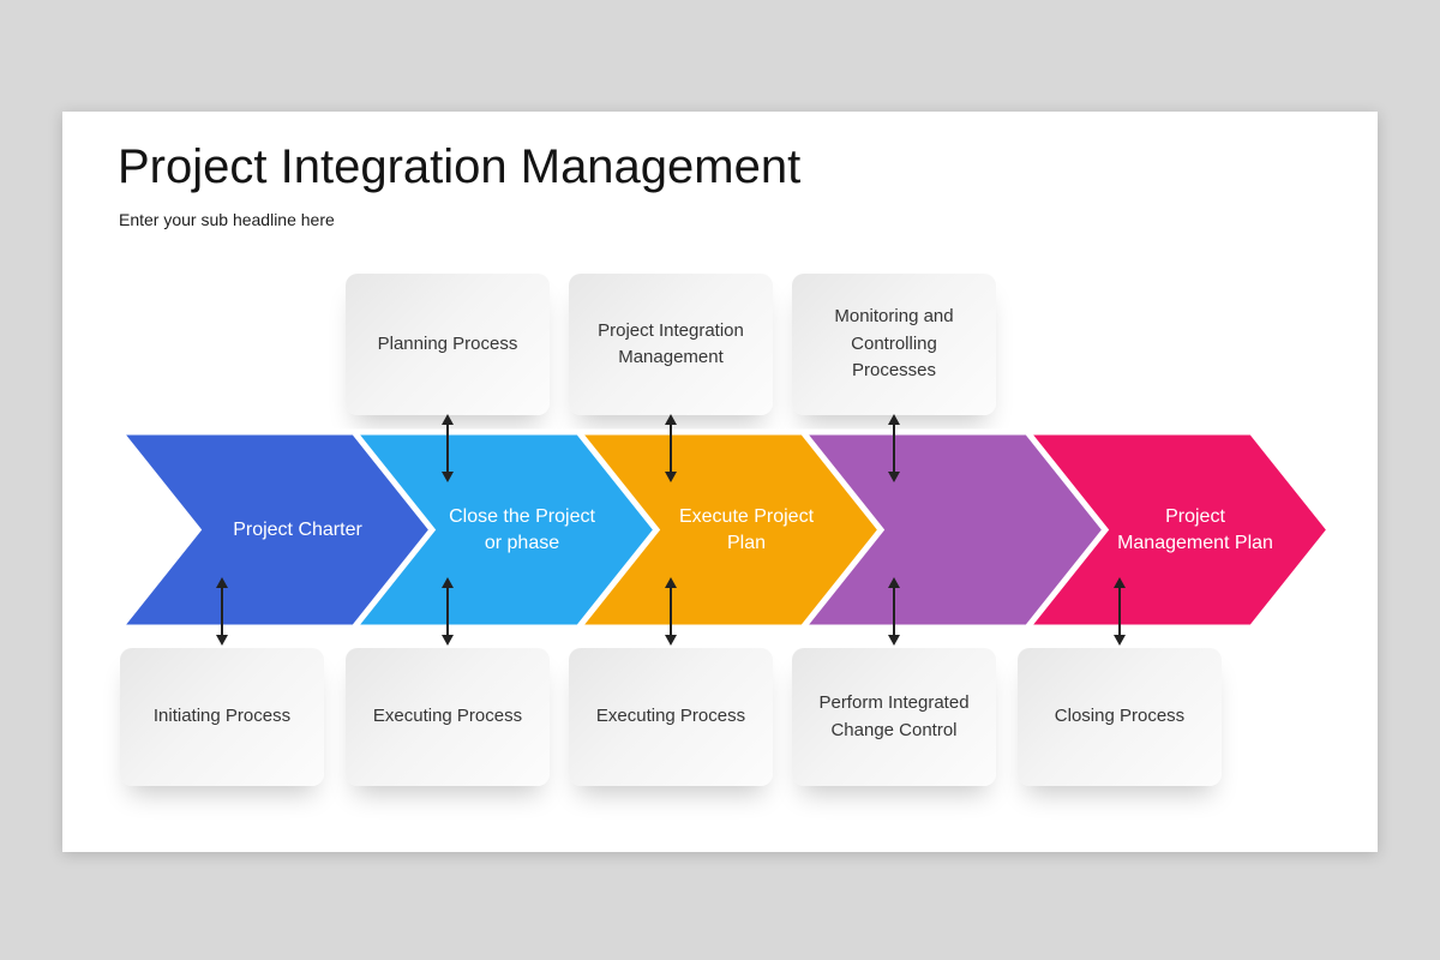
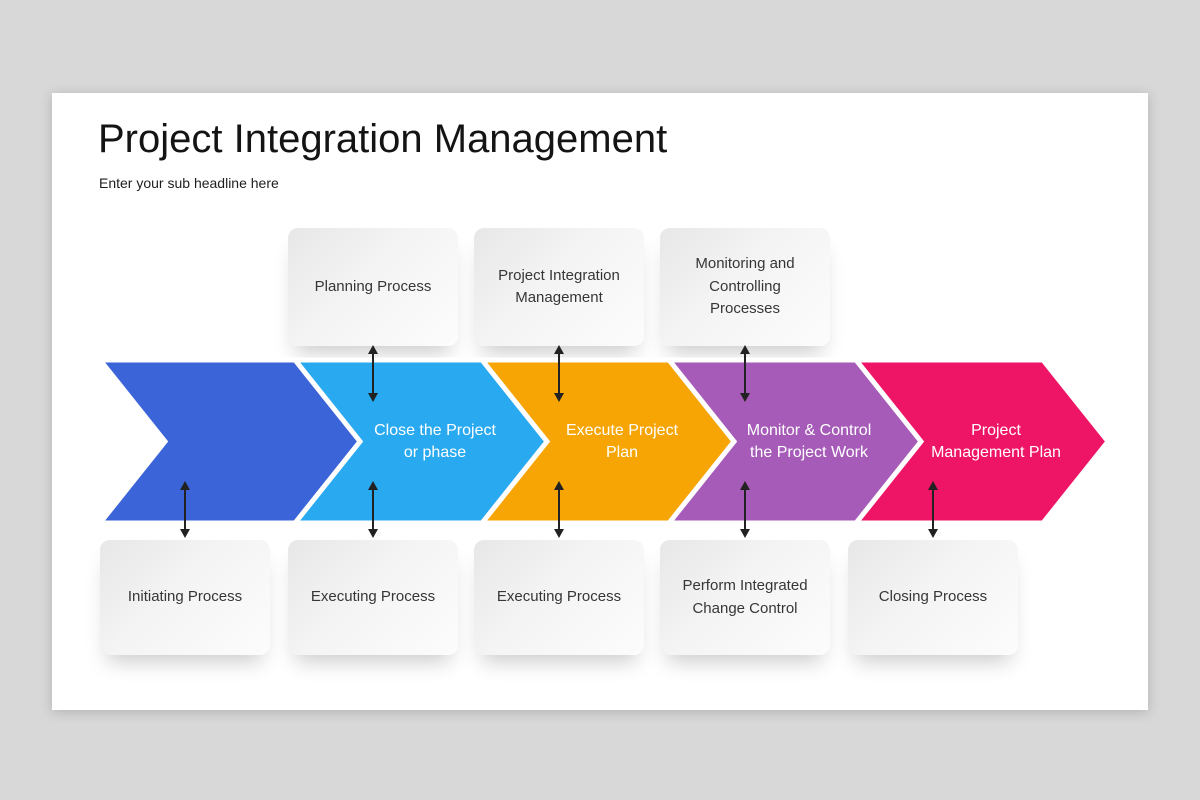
  Project Integration Management
  Enter your sub headline here
  Planning Process
  Project Integration Management
  Monitoring and Controlling Processes
- Project Charter
  Close the Project or phase
  Execute Project Plan
+ Monitor & Control the Project Work
  Project Management Plan
  Initiating Process
  Executing Process
  Executing Process
  Perform Integrated Change Control
  Closing Process
